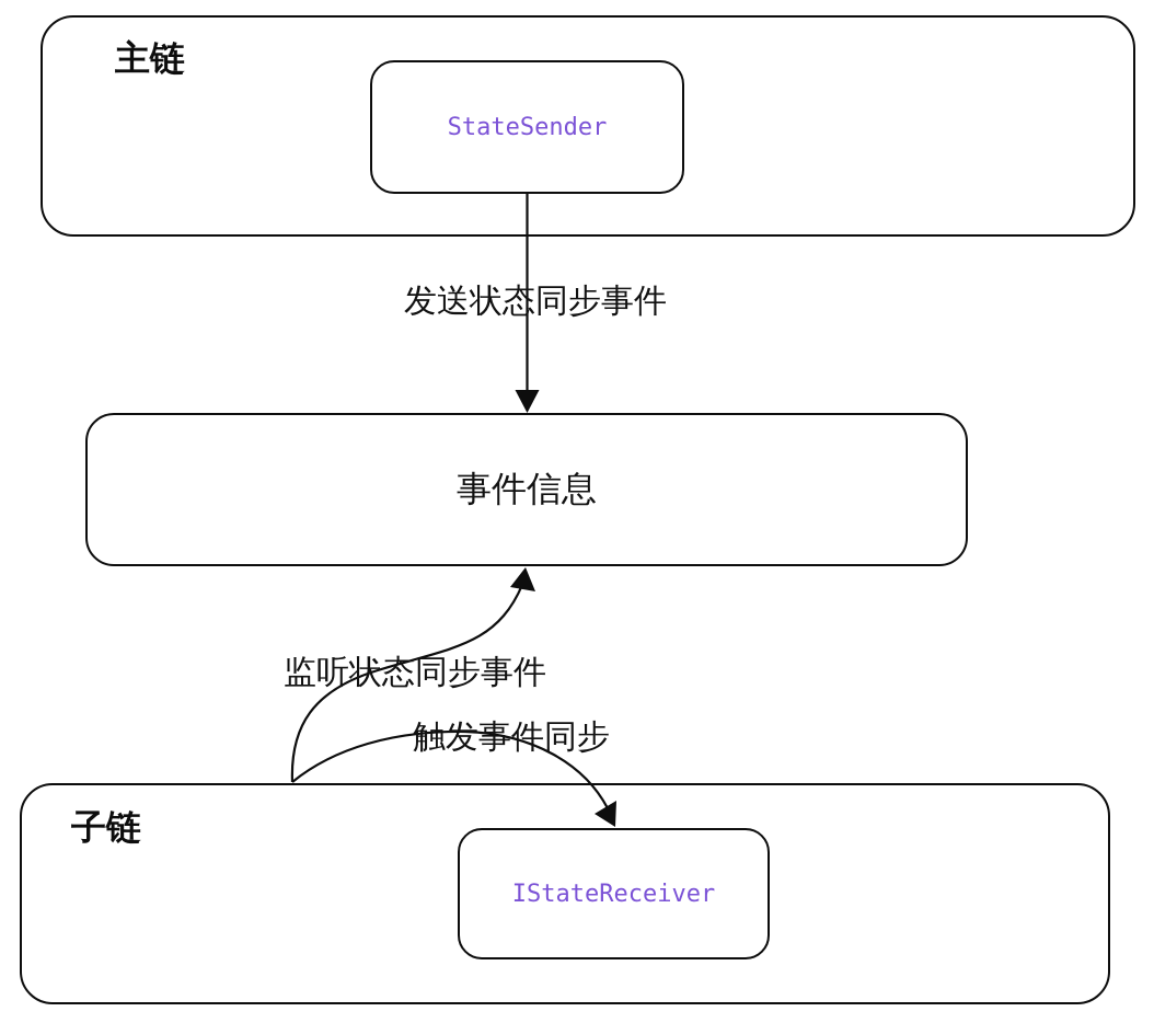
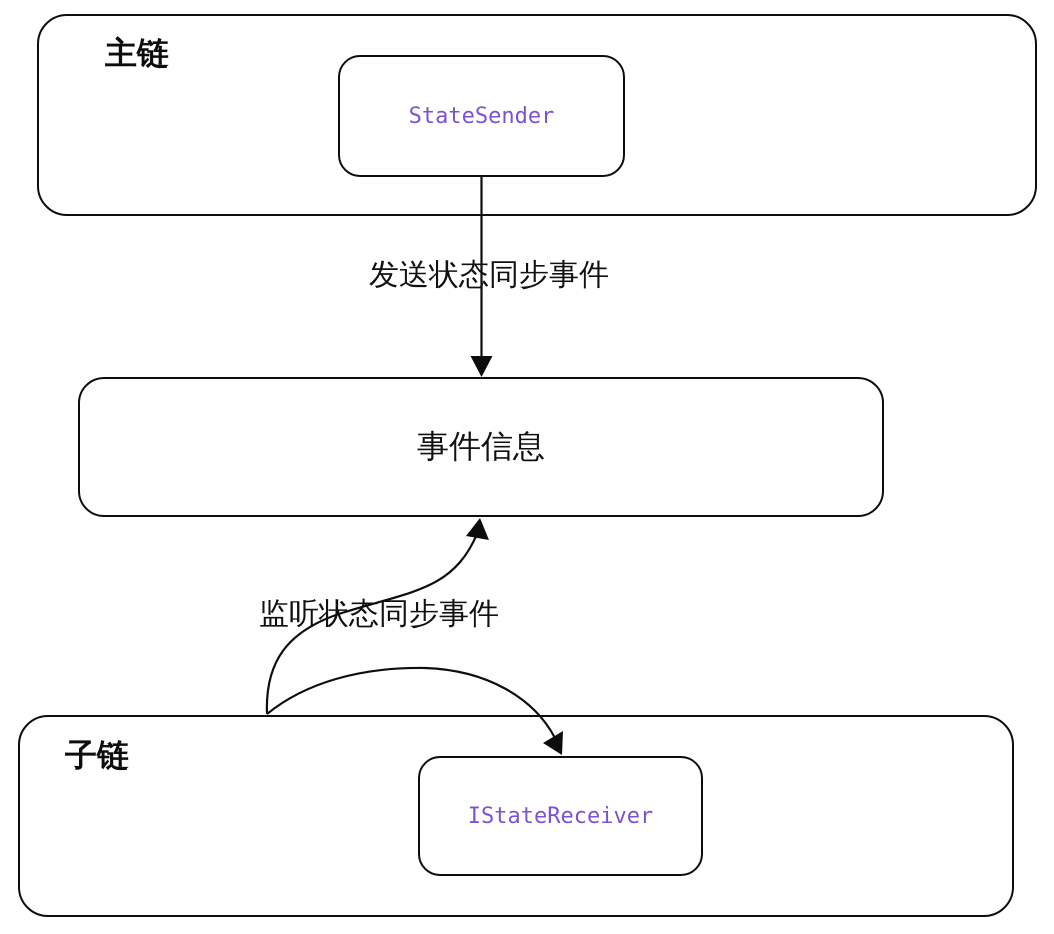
  主链
  StateSender
  事件信息
  子链
  IStateReceiver
  发送状态同步事件
  监听状态同步事件
- 触发事件同步
